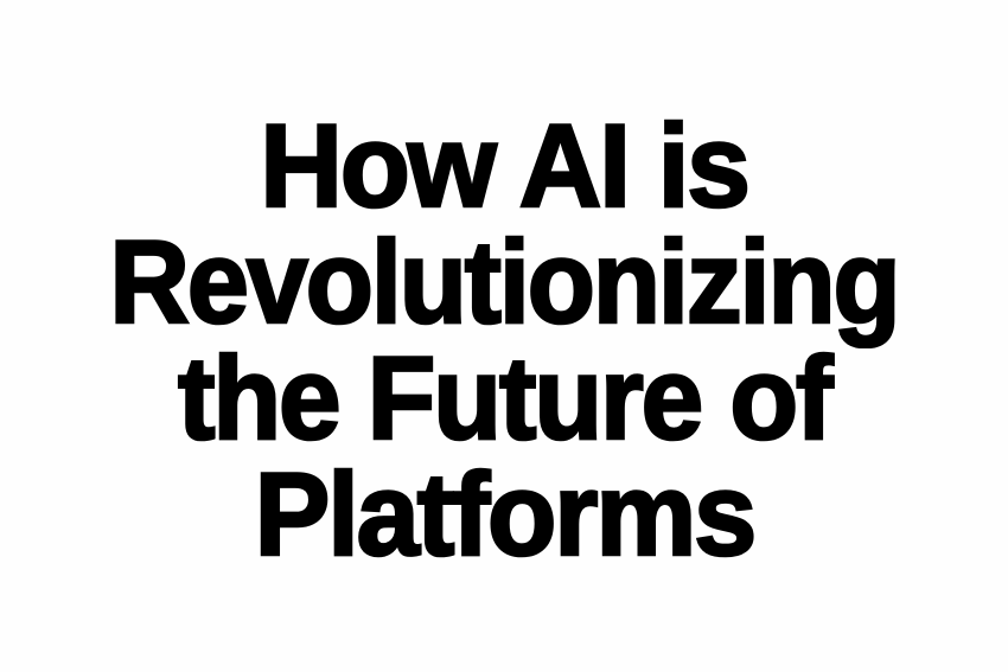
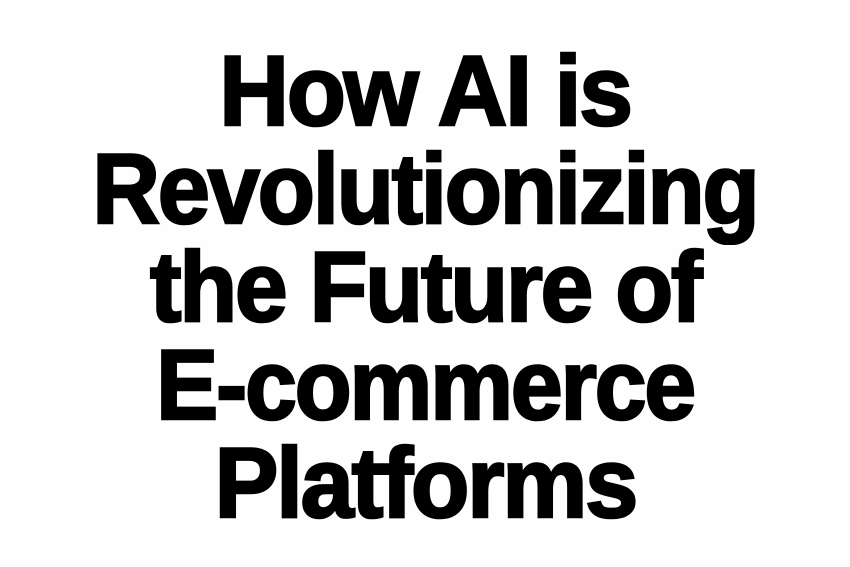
  How AI is
  Revolutionizing
  the Future of
+ E-commerce
  Platforms
